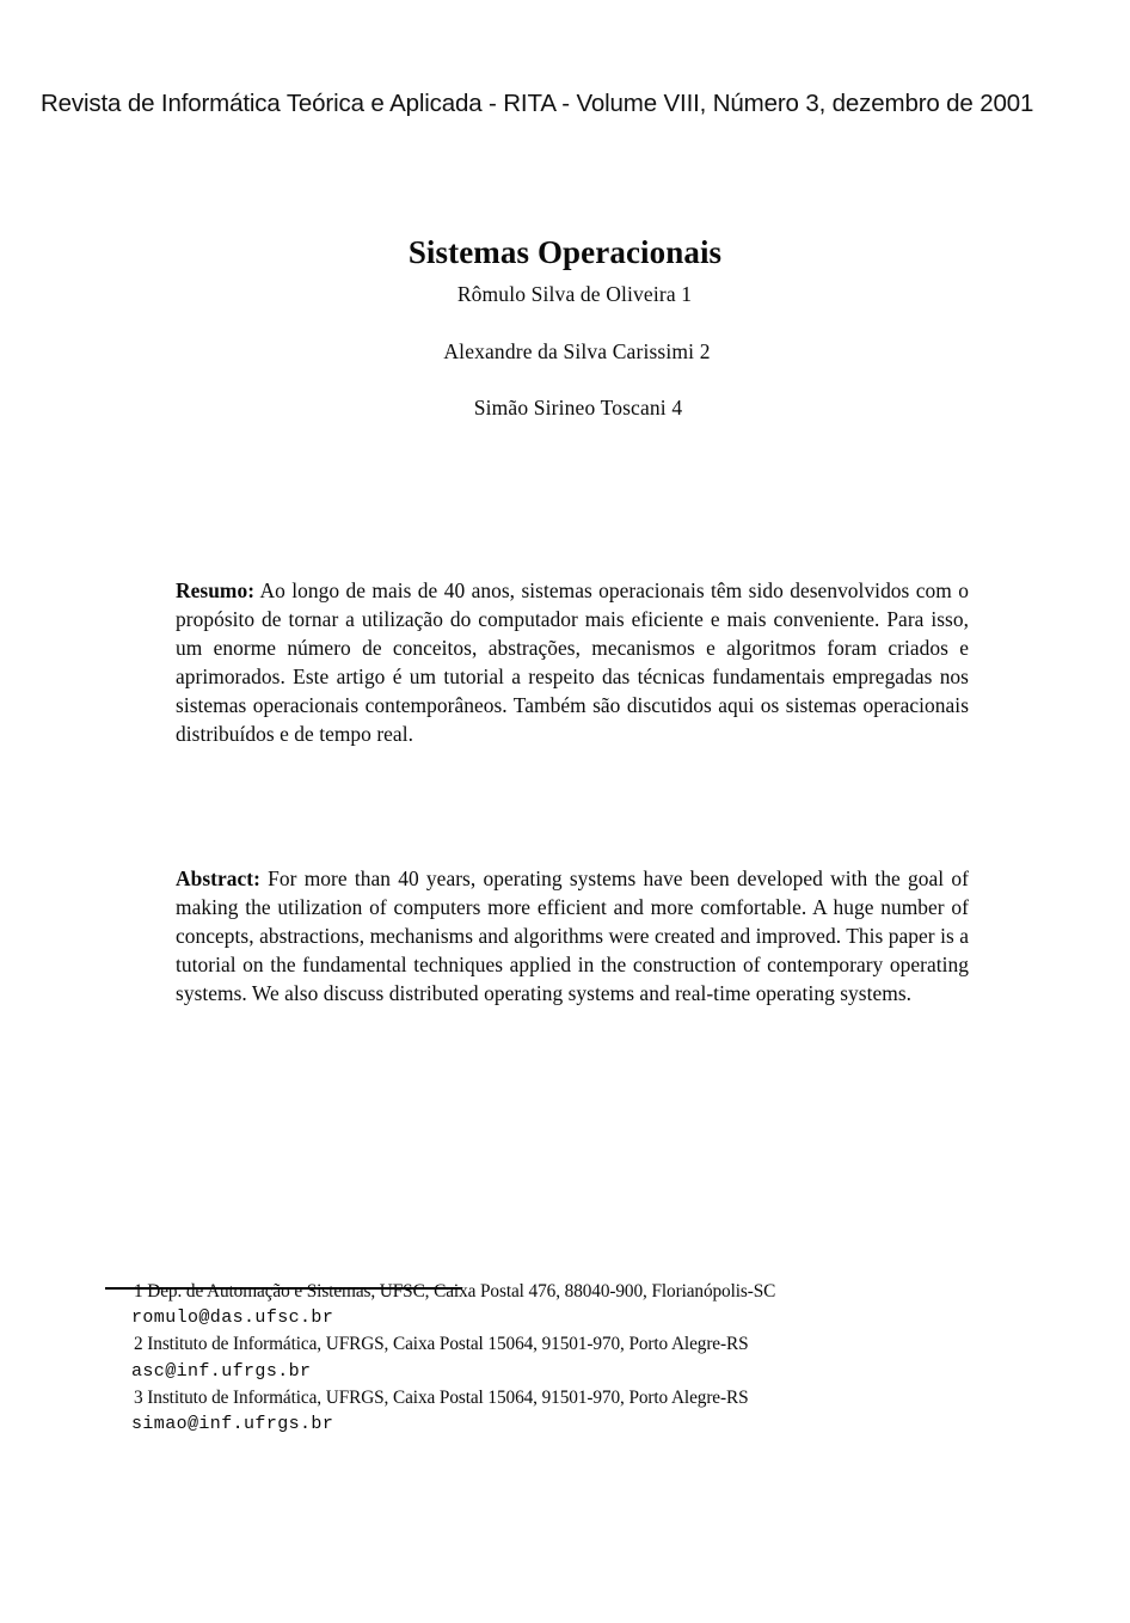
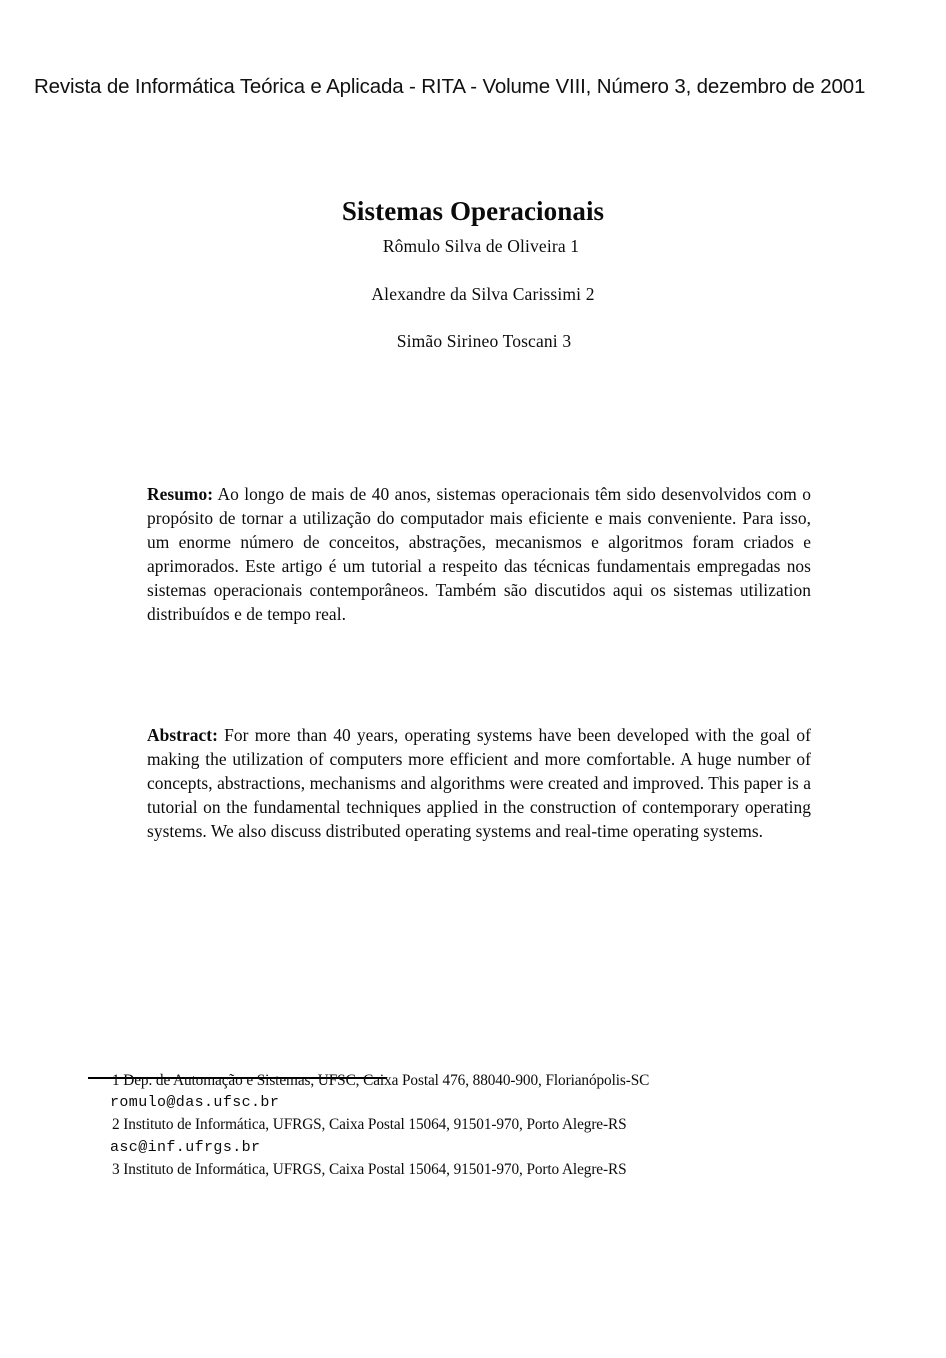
  Revista de Informática Teórica e Aplicada - RITA - Volume VIII, Número 3, dezembro de 2001
  Sistemas Operacionais
  Rômulo Silva de Oliveira 1
  Alexandre da Silva Carissimi 2
- Simão Sirineo Toscani 4
+ Simão Sirineo Toscani 3
- Resumo: Ao longo de mais de 40 anos, sistemas operacionais têm sido desenvolvidos com o propósito de tornar a utilização do computador mais eficiente e mais conveniente. Para isso, um enorme número de conceitos, abstrações, mecanismos e algoritmos foram criados e aprimorados. Este artigo é um tutorial a respeito das técnicas fundamentais empregadas nos sistemas operacionais contemporâneos. Também são discutidos aqui os sistemas operacionais distribuídos e de tempo real.
+ Resumo: Ao longo de mais de 40 anos, sistemas operacionais têm sido desenvolvidos com o propósito de tornar a utilização do computador mais eficiente e mais conveniente. Para isso, um enorme número de conceitos, abstrações, mecanismos e algoritmos foram criados e aprimorados. Este artigo é um tutorial a respeito das técnicas fundamentais empregadas nos sistemas operacionais contemporâneos. Também são discutidos aqui os sistemas utilization distribuídos e de tempo real.
  Abstract: For more than 40 years, operating systems have been developed with the goal of making the utilization of computers more efficient and more comfortable. A huge number of concepts, abstractions, mechanisms and algorithms were created and improved. This paper is a tutorial on the fundamental techniques applied in the construction of contemporary operating systems. We also discuss distributed operating systems and real-time operating systems.
  1 Dep. de Automação e Sistemas, UFSC, Caixa Postal 476, 88040-900, Florianópolis-SC
  romulo@das.ufsc.br
  2 Instituto de Informática, UFRGS, Caixa Postal 15064, 91501-970, Porto Alegre-RS
  asc@inf.ufrgs.br
  3 Instituto de Informática, UFRGS, Caixa Postal 15064, 91501-970, Porto Alegre-RS
- simao@inf.ufrgs.br
